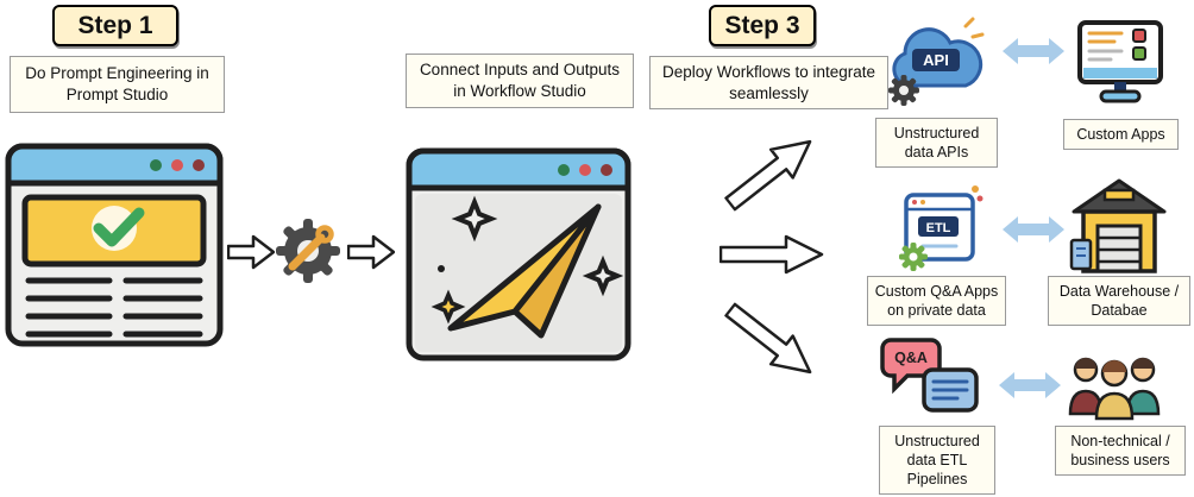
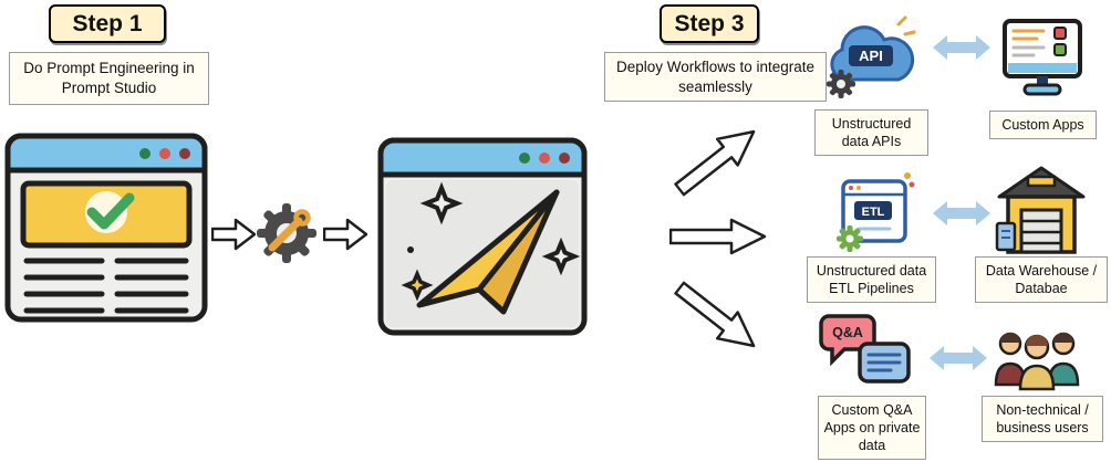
  Step 1
  Step 3
  Do Prompt Engineering in Prompt Studio
- Connect Inputs and Outputs in Workflow Studio
  Deploy Workflows to integrate seamlessly
  API
  Unstructured data APIs
  Custom Apps
  ETL
- Custom Q&A Apps on private data
+ Unstructured data ETL Pipelines
  Data Warehouse / Databae
  Q&A
- Unstructured data ETL Pipelines
+ Custom Q&A Apps on private data
  Non-technical / business users
